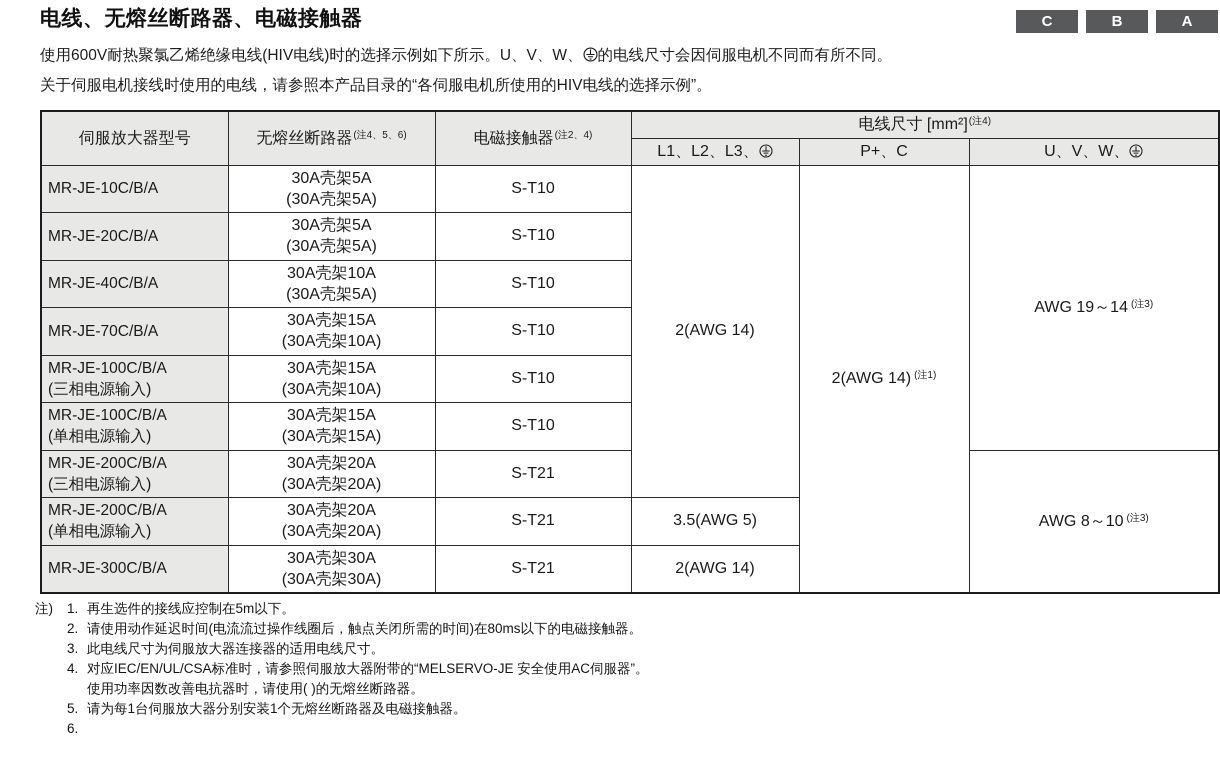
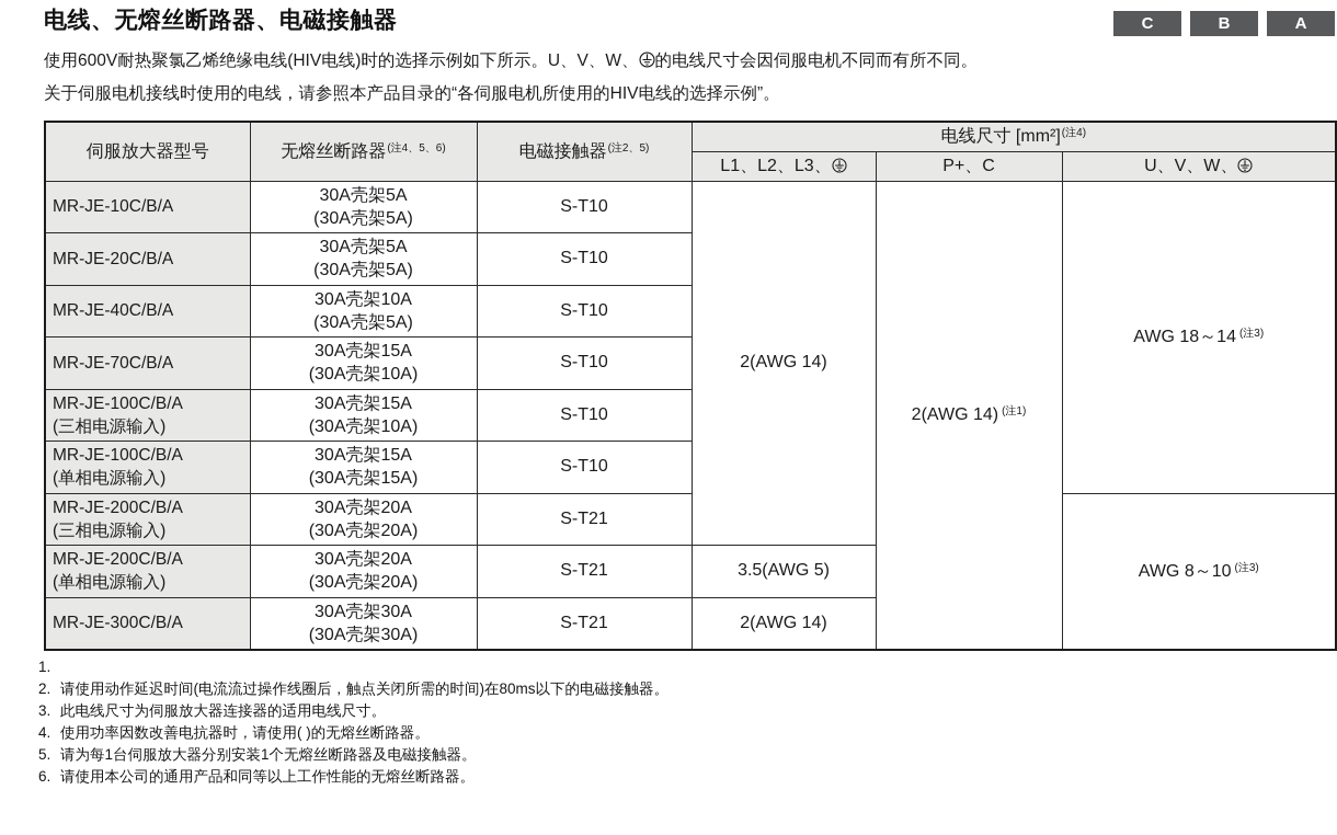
  电线、无熔丝断路器、电磁接触器
  C
  B
  A
  使用600V耐热聚氯乙烯绝缘电线(HIV电线)时的选择示例如下所示。U、V、W、 的电线尺寸会因伺服电机不同而有所不同。
  关于伺服电机接线时使用的电线，请参照本产品目录的“各伺服电机所使用的HIV电线的选择示例”。
- 伺服放大器型号	无熔丝断路器(注4、5、6)	电磁接触器(注2、4)	电线尺寸 [mm²](注4)
+ 伺服放大器型号	无熔丝断路器(注4、5、6)	电磁接触器(注2、5)	电线尺寸 [mm²](注4)
  L1、L2、L3、	P+、C	U、V、W、
- MR-JE-10C/B/A	30A壳架5A(30A壳架5A)	S-T10	2(AWG 14)	2(AWG 14) (注1)	AWG 19～14 (注3)
+ MR-JE-10C/B/A	30A壳架5A(30A壳架5A)	S-T10	2(AWG 14)	2(AWG 14) (注1)	AWG 18～14 (注3)
  MR-JE-20C/B/A	30A壳架5A(30A壳架5A)	S-T10
  MR-JE-40C/B/A	30A壳架10A(30A壳架5A)	S-T10
  MR-JE-70C/B/A	30A壳架15A(30A壳架10A)	S-T10
  MR-JE-100C/B/A(三相电源输入)	30A壳架15A(30A壳架10A)	S-T10
  MR-JE-100C/B/A(单相电源输入)	30A壳架15A(30A壳架15A)	S-T10
  MR-JE-200C/B/A(三相电源输入)	30A壳架20A(30A壳架20A)	S-T21	AWG 8～10 (注3)
  MR-JE-200C/B/A(单相电源输入)	30A壳架20A(30A壳架20A)	S-T21	3.5(AWG 5)
  MR-JE-300C/B/A	30A壳架30A(30A壳架30A)	S-T21	2(AWG 14)
- 注)
  1.
- 再生选件的接线应控制在5m以下。
  2.
  请使用动作延迟时间(电流流过操作线圈后，触点关闭所需的时间)在80ms以下的电磁接触器。
  3.
  此电线尺寸为伺服放大器连接器的适用电线尺寸。
  4.
- 对应IEC/EN/UL/CSA标准时，请参照伺服放大器附带的“MELSERVO-JE 安全使用AC伺服器”。
  使用功率因数改善电抗器时，请使用( )的无熔丝断路器。
  5.
  请为每1台伺服放大器分别安装1个无熔丝断路器及电磁接触器。
  6.
+ 请使用本公司的通用产品和同等以上工作性能的无熔丝断路器。
